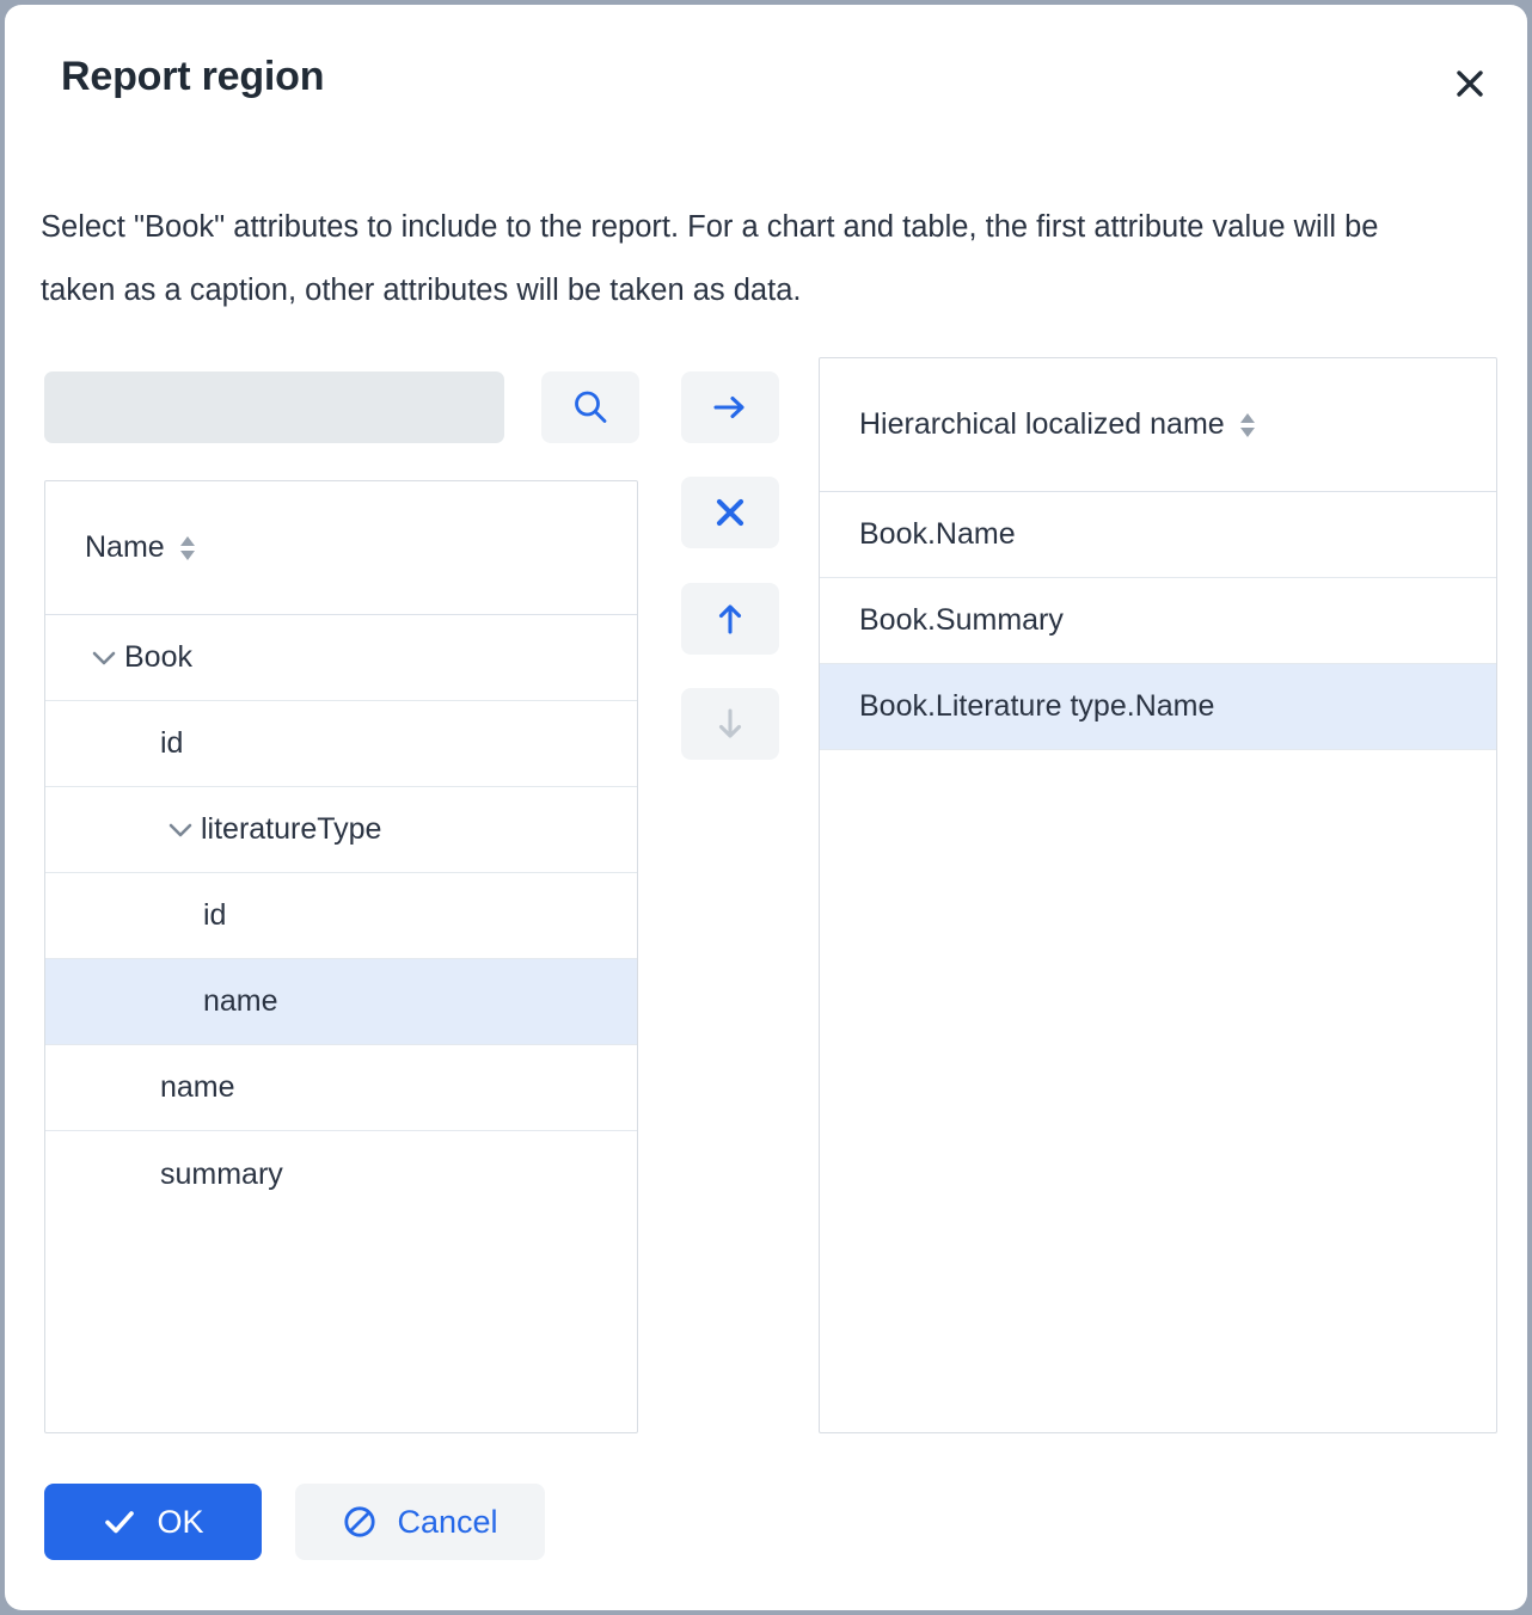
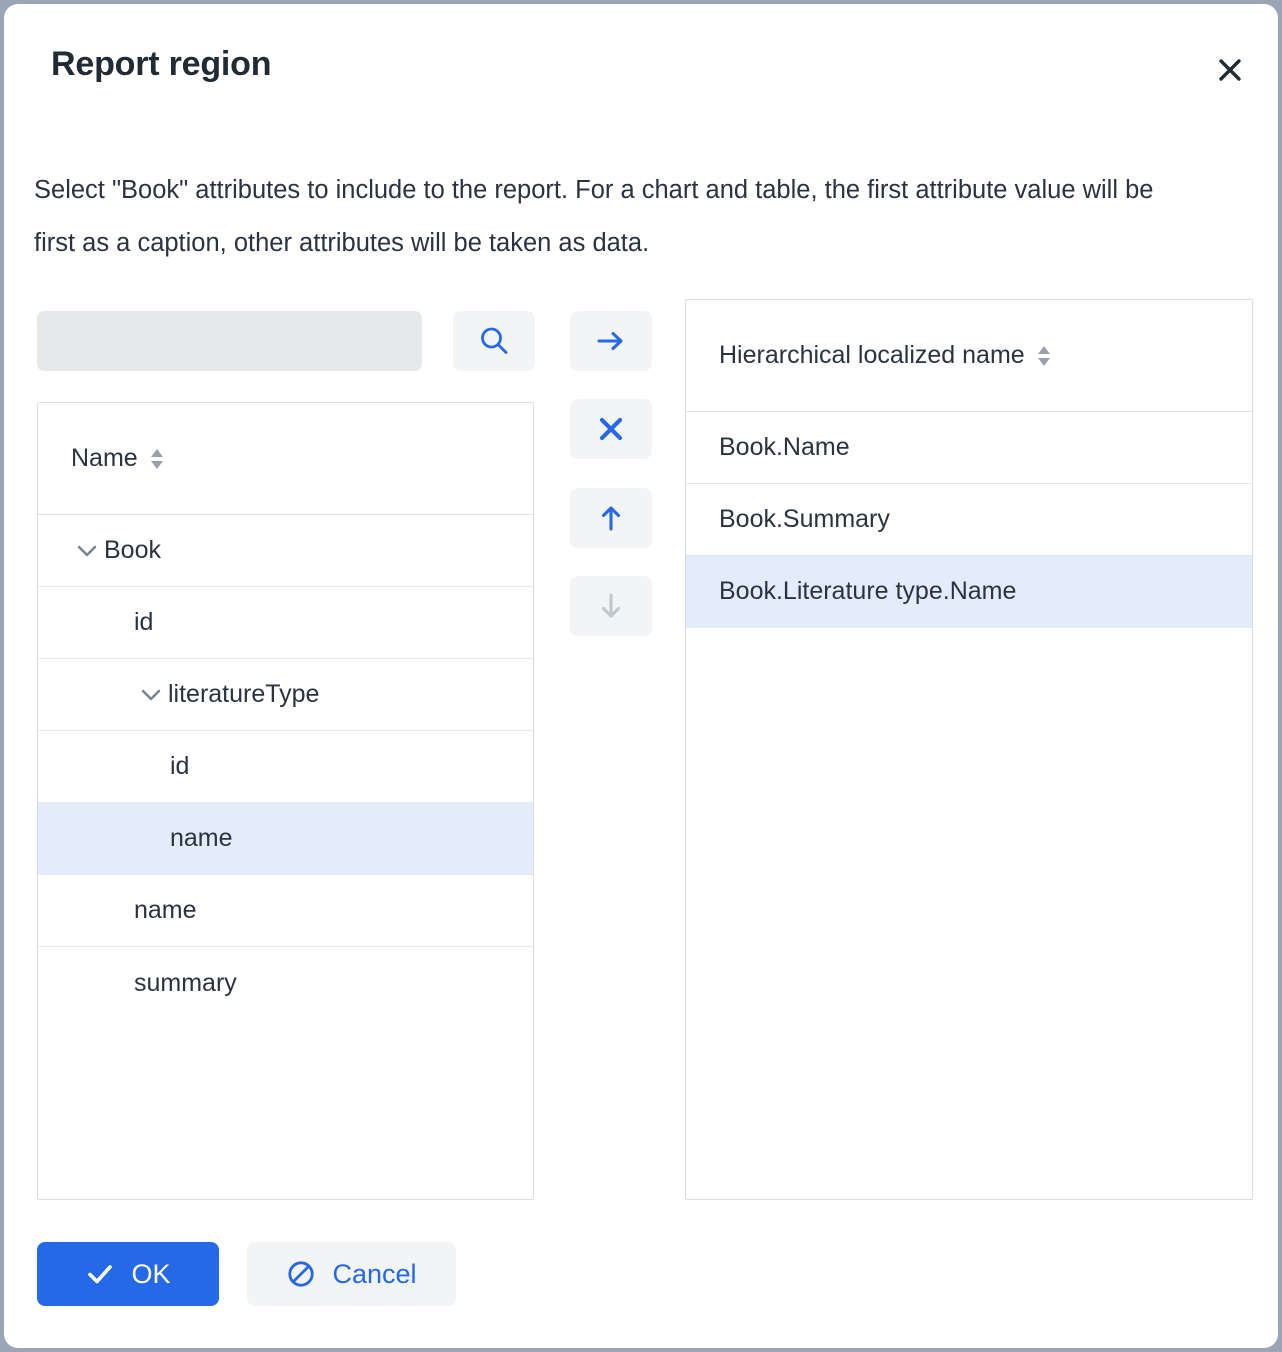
  Report region
- Select "Book" attributes to include to the report. For a chart and table, the first attribute value will be taken as a caption, other attributes will be taken as data.
+ Select "Book" attributes to include to the report. For a chart and table, the first attribute value will be first as a caption, other attributes will be taken as data.
  Name
  Book
  id
  literatureType
  id
  name
  name
  summary
  Hierarchical localized name
  Book.Name
  Book.Summary
  Book.Literature type.Name
  OK
  Cancel
